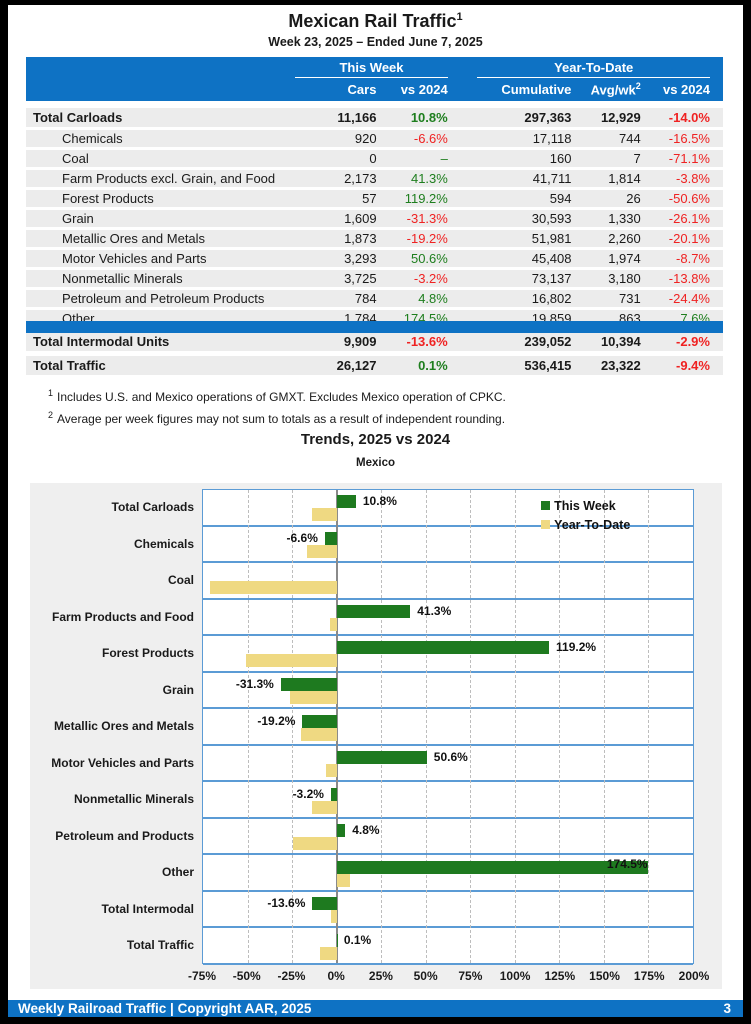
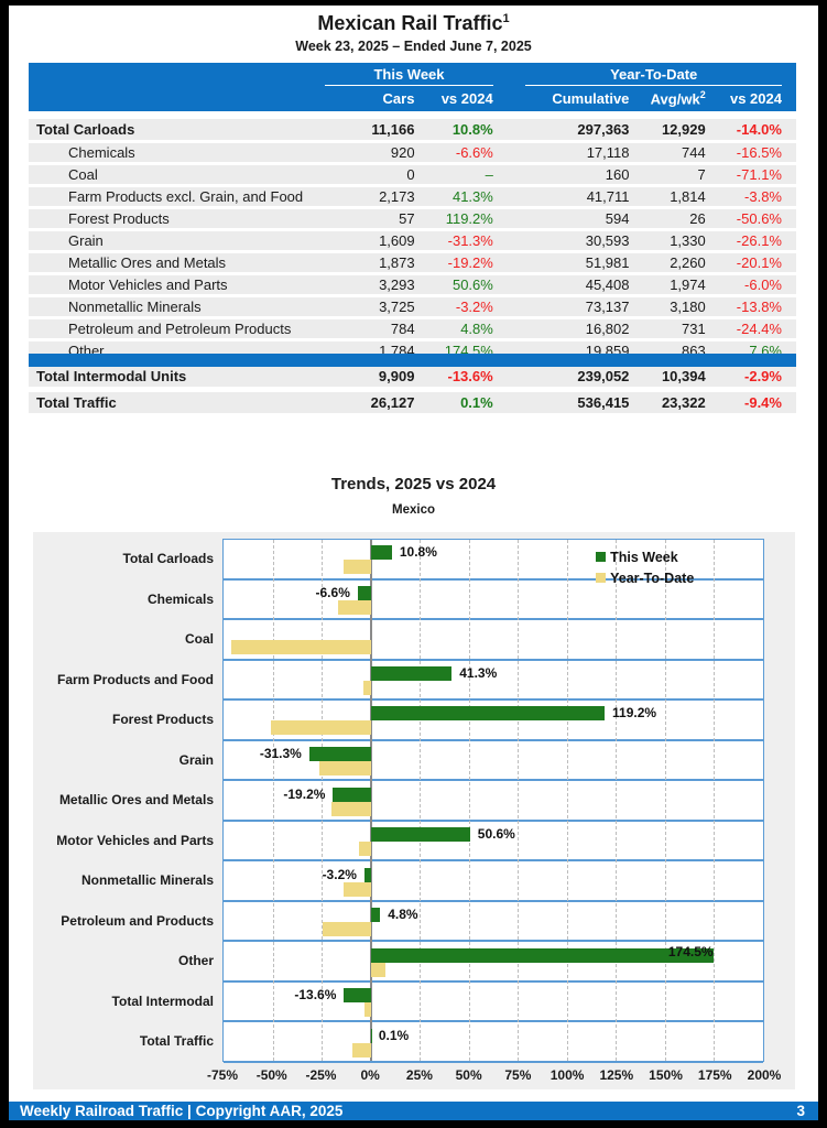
  Mexican Rail Traffic1
  Week 23, 2025 – Ended June 7, 2025
  This Week
  Year-To-Date
  Cars
  vs 2024
  Cumulative
  Avg/wk2
  vs 2024
  Total Carloads
  11,166
  10.8%
  297,363
  12,929
  -14.0%
  Chemicals
  920
  -6.6%
  17,118
  744
  -16.5%
  Coal
  0
  –
  160
  7
  -71.1%
  Farm Products excl. Grain, and Food
  2,173
  41.3%
  41,711
  1,814
  -3.8%
  Forest Products
  57
  119.2%
  594
  26
  -50.6%
  Grain
  1,609
  -31.3%
  30,593
  1,330
  -26.1%
  Metallic Ores and Metals
  1,873
  -19.2%
  51,981
  2,260
  -20.1%
  Motor Vehicles and Parts
  3,293
  50.6%
  45,408
  1,974
- -8.7%
+ -6.0%
  Nonmetallic Minerals
  3,725
  -3.2%
  73,137
  3,180
  -13.8%
  Petroleum and Petroleum Products
  784
  4.8%
  16,802
  731
  -24.4%
  Other
  1,784
  174.5%
  19,859
  863
  7.6%
  Total Intermodal Units
  9,909
  -13.6%
  239,052
  10,394
  -2.9%
  Total Traffic
  26,127
  0.1%
  536,415
  23,322
  -9.4%
- 1 Includes U.S. and Mexico operations of GMXT. Excludes Mexico operation of CPKC.
- 2 Average per week figures may not sum to totals as a result of independent rounding.
  Trends, 2025 vs 2024
  Mexico
  Total Carloads
  Chemicals
  Coal
  Farm Products and Food
  Forest Products
  Grain
  Metallic Ores and Metals
  Motor Vehicles and Parts
  Nonmetallic Minerals
  Petroleum and Products
  Other
  Total Intermodal
  Total Traffic
  10.8%
  -6.6%
  41.3%
  119.2%
  -31.3%
  -19.2%
  50.6%
  -3.2%
  4.8%
  174.5%
  -13.6%
  0.1%
  This Week
  Year-To-Date
  -75%
  -50%
  -25%
  0%
  25%
  50%
  75%
  100%
  125%
  150%
  175%
  200%
  Weekly Railroad Traffic | Copyright AAR, 2025
  3
